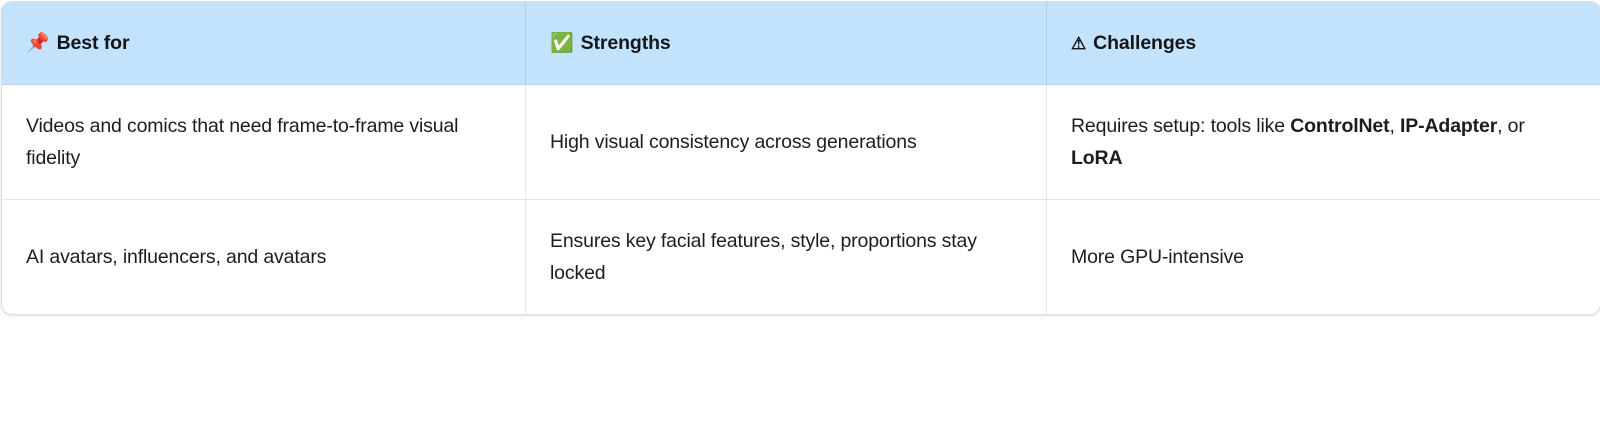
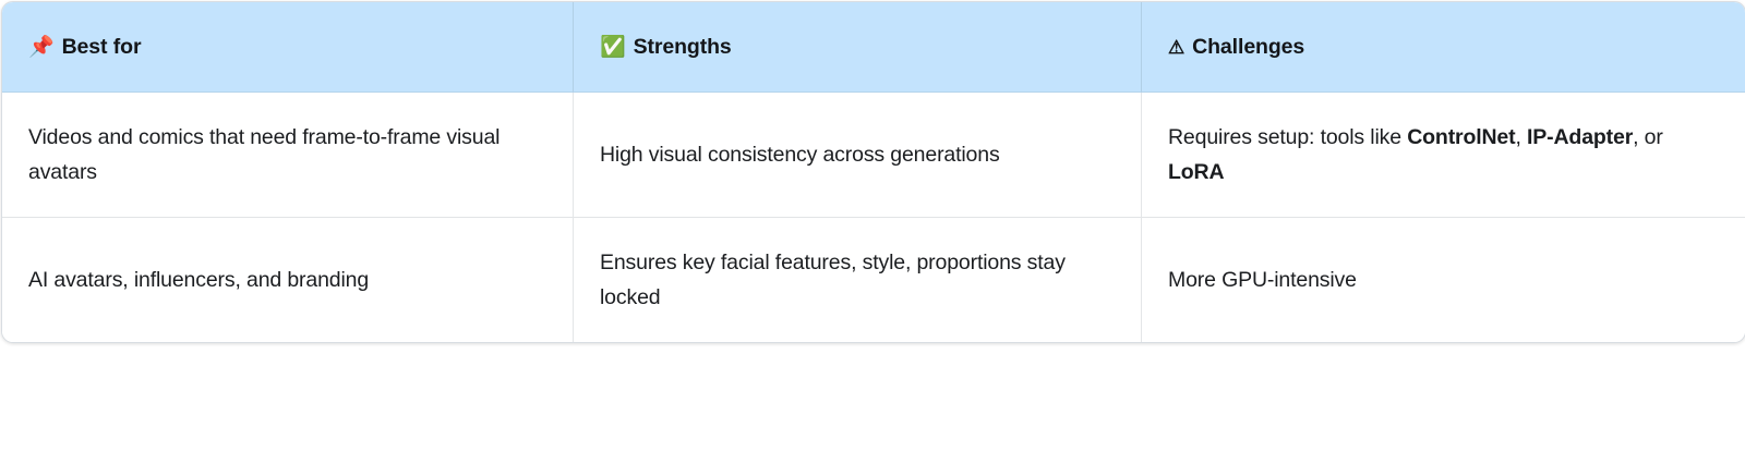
  📌 Best for	✅ Strengths	⚠ Challenges
- Videos and comics that need frame-to-frame visual fidelity	High visual consistency across generations	Requires setup: tools like ControlNet, IP-Adapter, or LoRA
+ Videos and comics that need frame-to-frame visual avatars	High visual consistency across generations	Requires setup: tools like ControlNet, IP-Adapter, or LoRA
- AI avatars, influencers, and avatars	Ensures key facial features, style, proportions stay locked	More GPU-intensive
+ AI avatars, influencers, and branding	Ensures key facial features, style, proportions stay locked	More GPU-intensive
